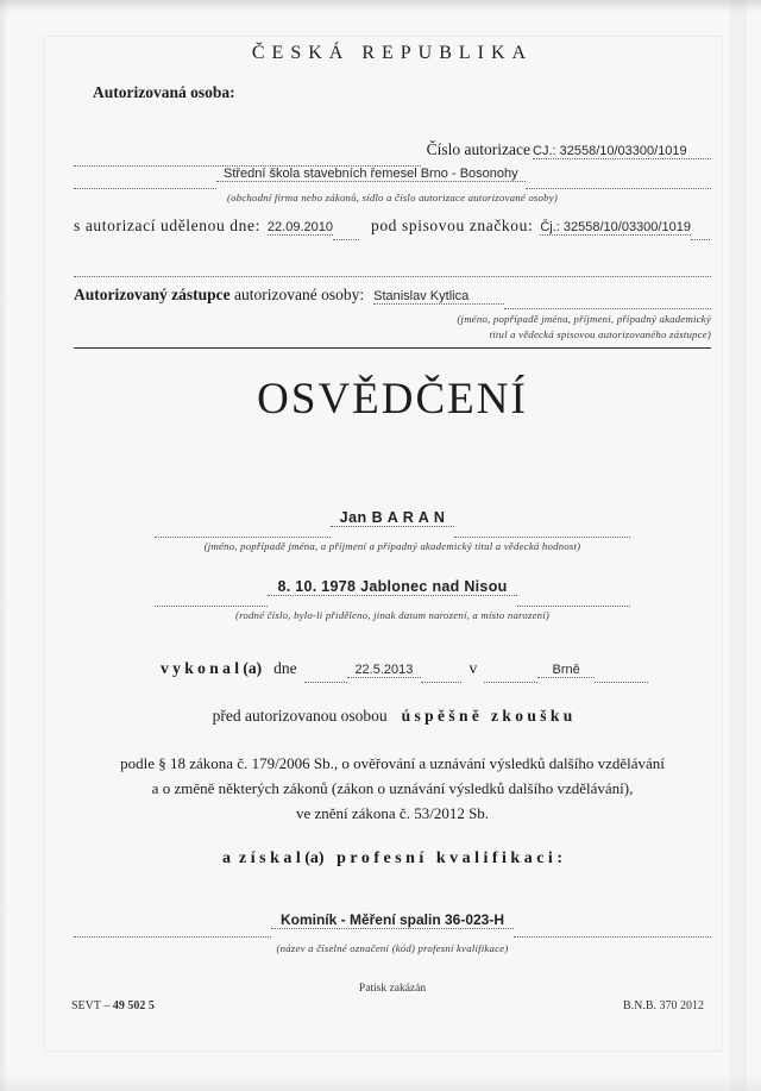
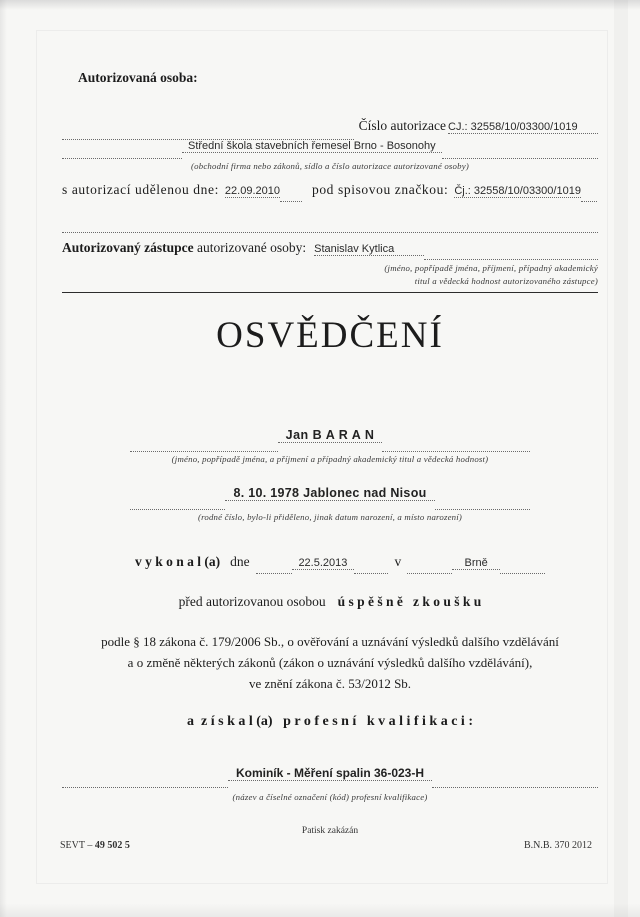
- ČESKÁ REPUBLIKA
  Autorizovaná osoba:
  Číslo autorizace
  CJ.: 32558/10/03300/1019
  Střední škola stavebních řemesel Brno - Bosonohy
  (obchodní firma nebo zákonů, sídlo a číslo autorizace autorizované osoby)
  s autorizací udělenou dne:
  22.09.2010
  pod spisovou značkou:
  Čj.: 32558/10/03300/1019
  Autorizovaný zástupce
  autorizované osoby:
  Stanislav Kytlica
  (jméno, popřípadě jména, příjmení, případný akademický
- titul a vědecká spisovou autorizovaného zástupce)
+ titul a vědecká hodnost autorizovaného zástupce)
  OSVĚDČENÍ
  Jan B A R A N
  (jméno, popřípadě jména, a příjmení a případný akademický titul a vědecká hodnost)
  8. 10. 1978 Jablonec nad Nisou
  (rodné číslo, bylo-li přiděleno, jinak datum narození, a místo narození)
  v y k o n a l (a)
  dne
  22.5.2013
  v
  Brně
  před autorizovanou osobou
  ú s p ě š n ě z k o u š k u
  podle § 18 zákona č. 179/2006 Sb., o ověřování a uznávání výsledků dalšího vzdělávání
  a o změně některých zákonů (zákon o uznávání výsledků dalšího vzdělávání),
  ve znění zákona č. 53/2012 Sb.
  a z í s k a l (a) p r o f e s n í k v a l i f i k a c i :
  Kominík - Měření spalin 36-023-H
  (název a číselné označení (kód) profesní kvalifikace)
  Patisk zakázán
  SEVT – 49 502 5
  B.N.B. 370 2012
